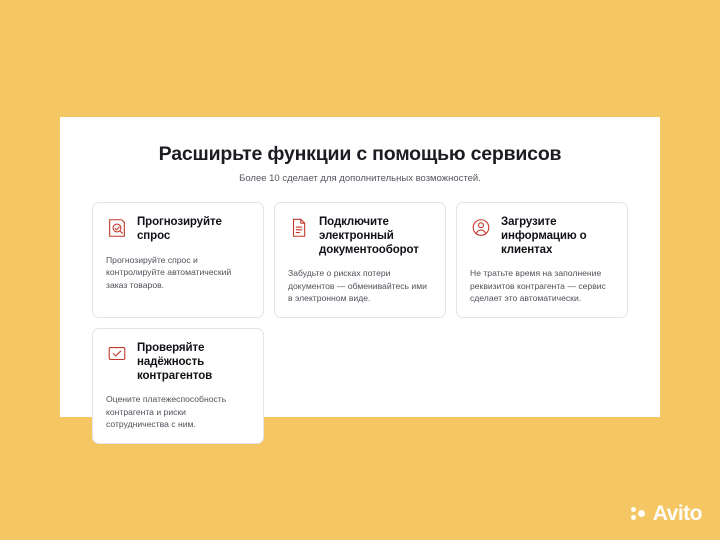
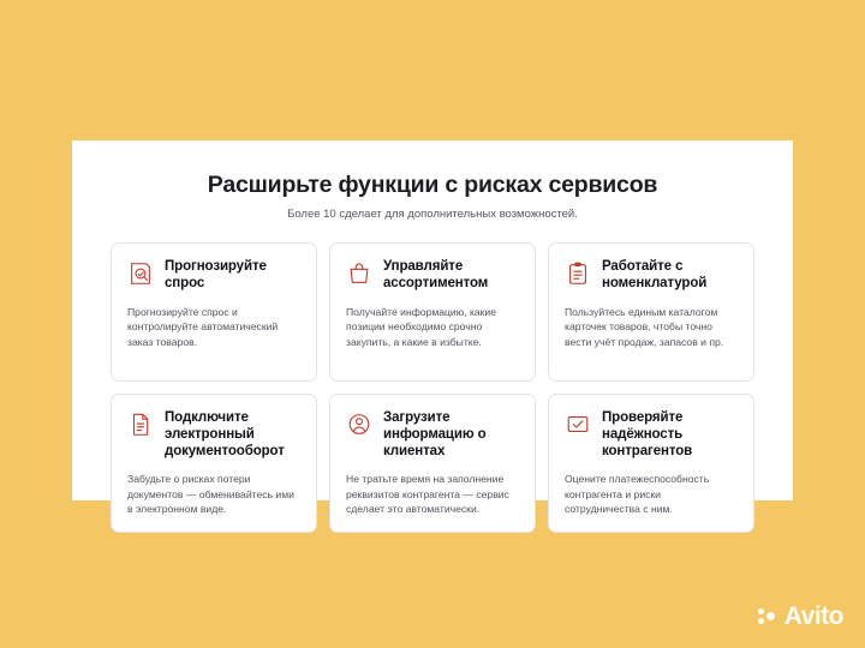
- Расширьте функции с помощью сервисов
+ Расширьте функции с рисках сервисов
  Более 10 сделает для дополнительных возможностей.
  Прогнозируйте спрос
  Прогнозируйте спрос и контролируйте автоматический заказ товаров.
+ Управляйте ассортиментом
+ Получайте информацию, какие позиции необходимо срочно закупить, а какие в избытке.
+ Работайте с номенклатурой
+ Пользуйтесь единым каталогом карточек товаров, чтобы точно вести учёт продаж, запасов и пр.
  Подключите электронный документооборот
  Забудьте о рисках потери документов — обменивайтесь ими в электронном виде.
  Загрузите информацию о клиентах
  Не тратьте время на заполнение реквизитов контрагента — сервис сделает это автоматически.
  Проверяйте надёжность контрагентов
  Оцените платежеспособность контрагента и риски сотрудничества с ним.
  Avito
